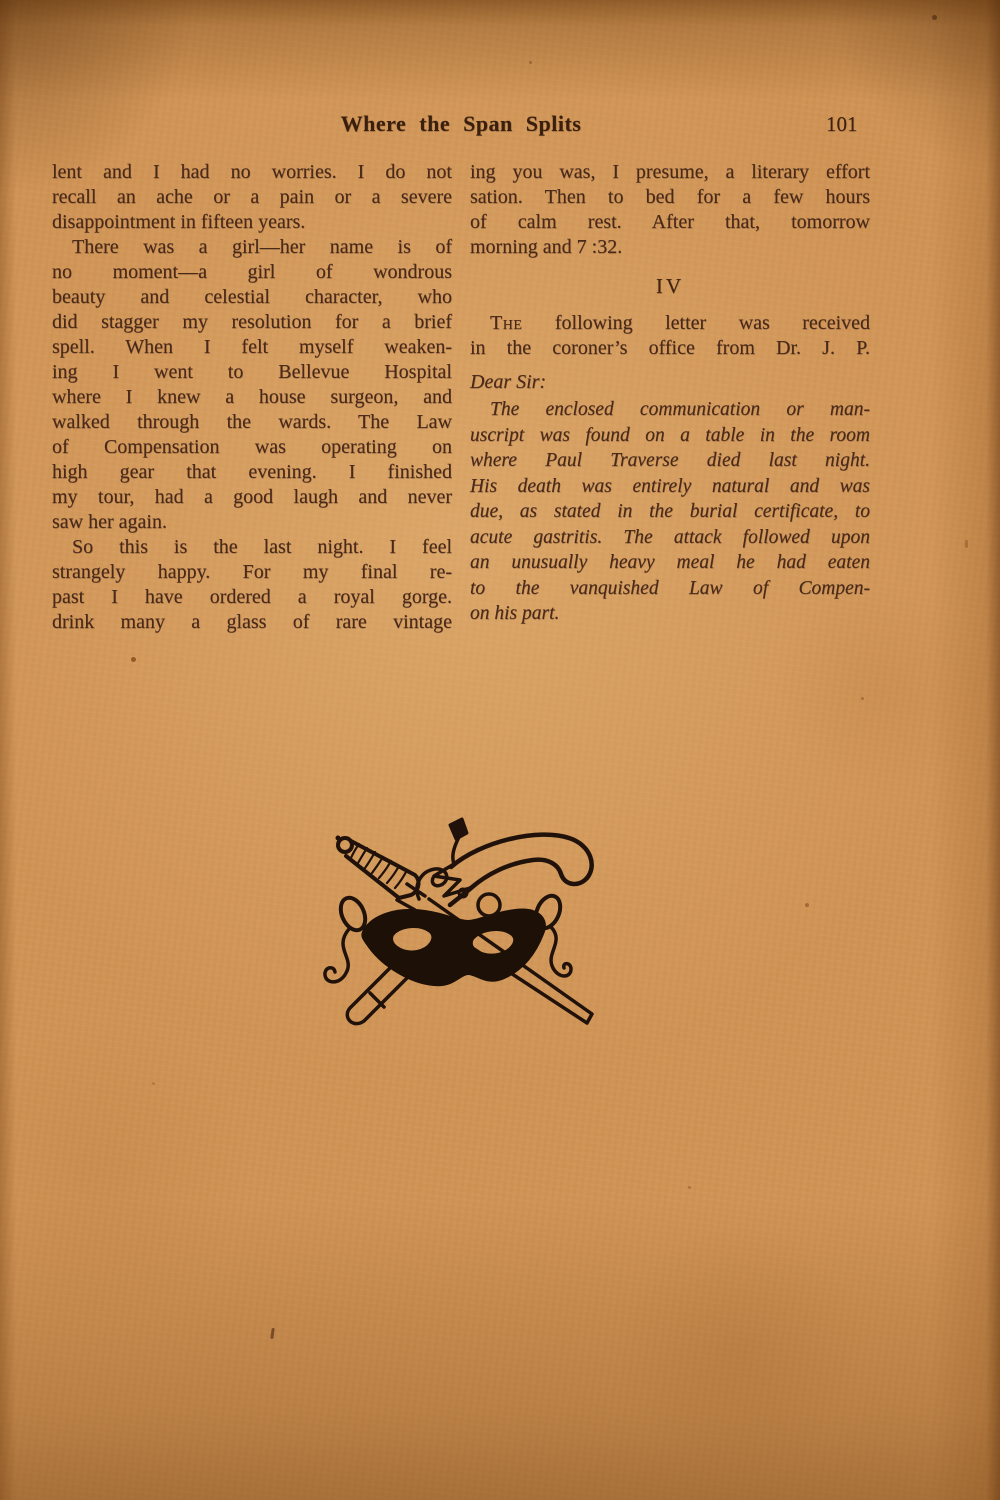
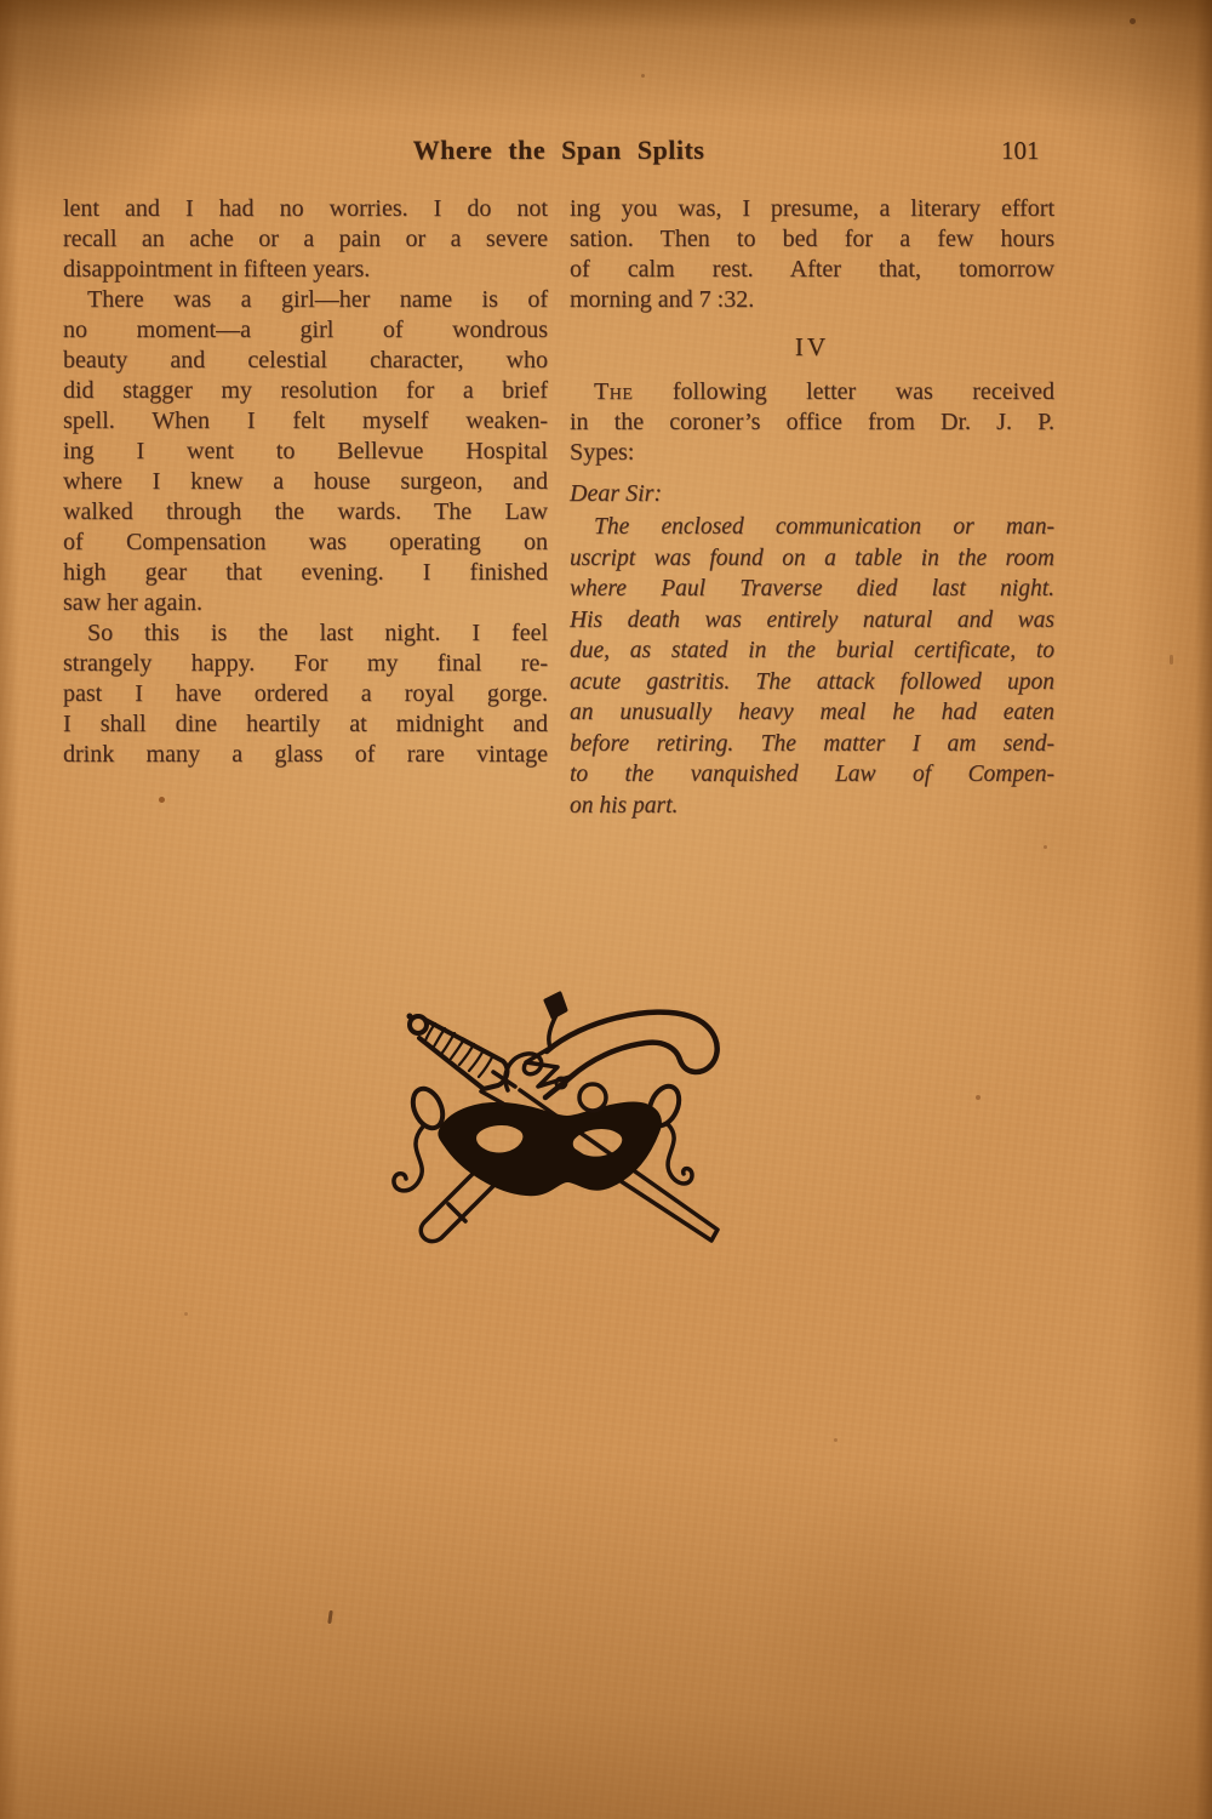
  Where the Span Splits
  101
  lent and I had no worries. I do not
  recall an ache or a pain or a severe
  disappointment in fifteen years.
  There was a girl—her name is of
  no moment—a girl of wondrous
  beauty and celestial character, who
  did stagger my resolution for a brief
  spell. When I felt myself weaken-
  ing I went to Bellevue Hospital
  where I knew a house surgeon, and
  walked through the wards. The Law
  of Compensation was operating on
  high gear that evening. I finished
- my tour, had a good laugh and never
  saw her again.
  So this is the last night. I feel
  strangely happy. For my final re-
  past I have ordered a royal gorge.
+ I shall dine heartily at midnight and
  drink many a glass of rare vintage
  ing you was, I presume, a literary effort
  sation. Then to bed for a few hours
  of calm rest. After that, tomorrow
  morning and 7 :32.
  IV
  The following letter was received
  in the coroner’s office from Dr. J. P.
+ Sypes:
  Dear Sir:
  The enclosed communication or man-
  uscript was found on a table in the room
  where Paul Traverse died last night.
  His death was entirely natural and was
  due, as stated in the burial certificate, to
  acute gastritis. The attack followed upon
  an unusually heavy meal he had eaten
+ before retiring. The matter I am send-
  to the vanquished Law of Compen-
  on his part.
